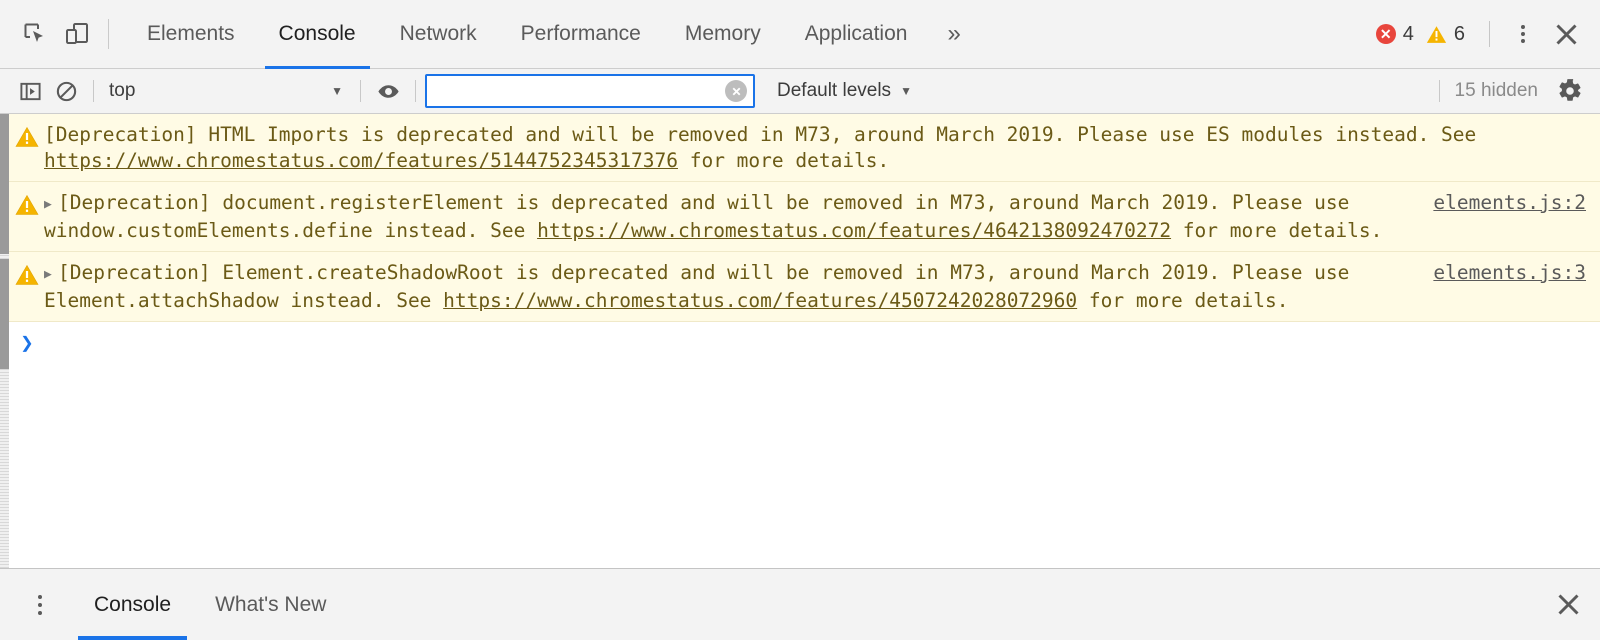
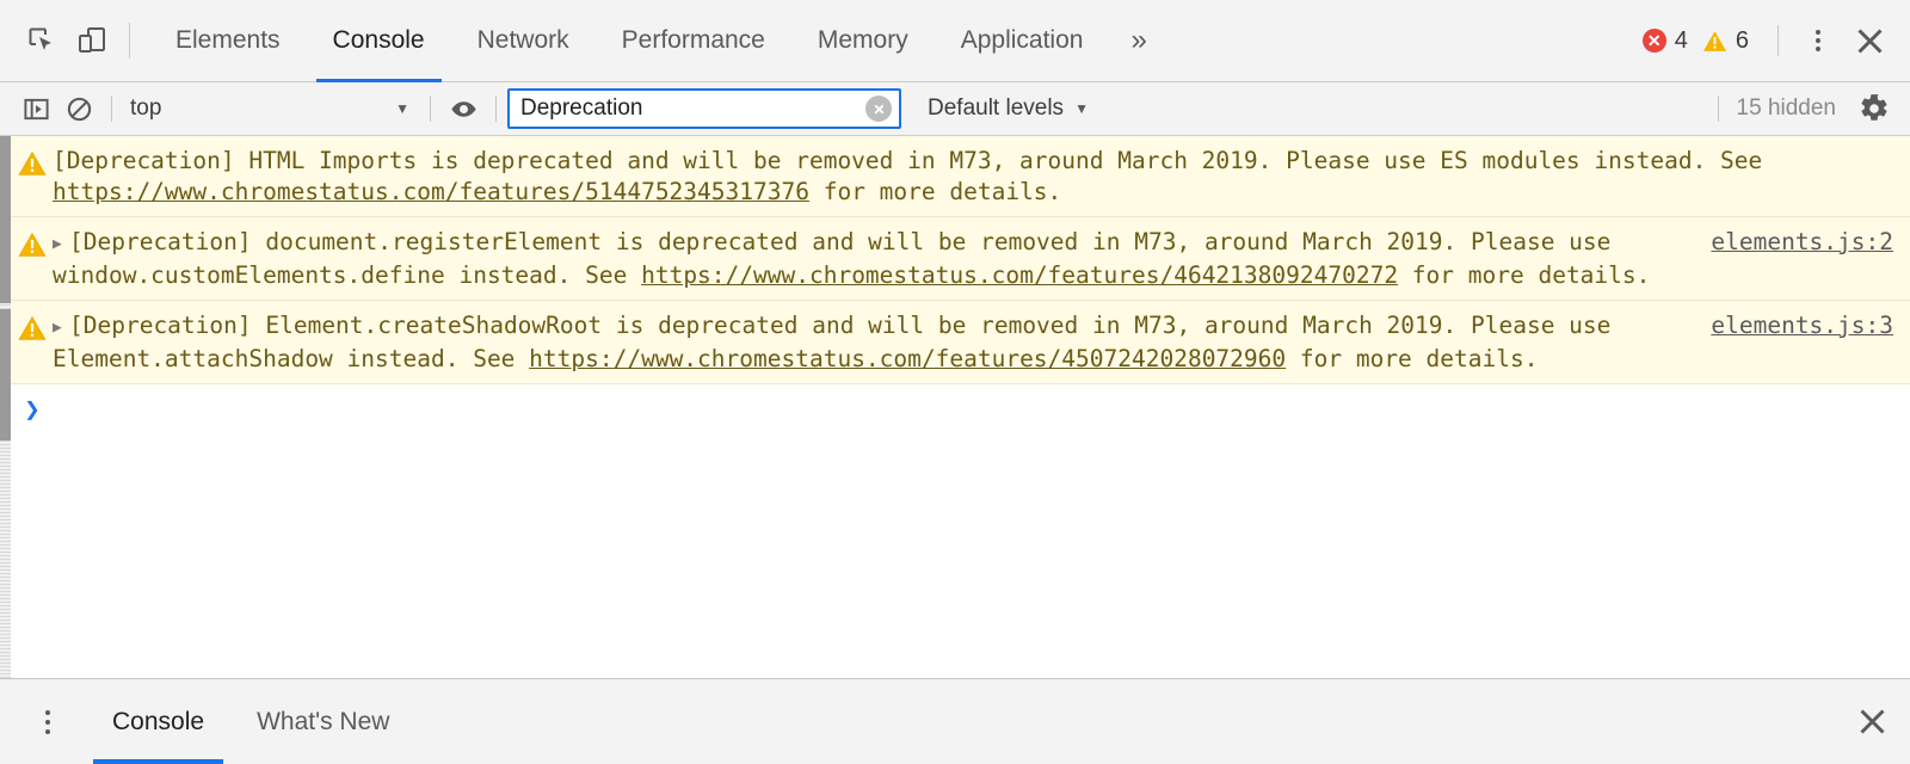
  Elements
  Console
  Network
  Performance
  Memory
  Application
  »
  ✕
  4
  6
  top
  ▼
+ Deprecation
  Default levels
  ▼
  15 hidden
  [Deprecation] HTML Imports is deprecated and will be removed in M73, around March 2019. Please use ES modules instead. See https://www.chromestatus.com/features/5144752345317376 for more details.
  elements.js:2
  ▶ [Deprecation] document.registerElement is deprecated and will be removed in M73, around March 2019. Please use window.customElements.define instead. See https://www.chromestatus.com/features/4642138092470272 for more details.
  elements.js:3
  ▶ [Deprecation] Element.createShadowRoot is deprecated and will be removed in M73, around March 2019. Please use Element.attachShadow instead. See https://www.chromestatus.com/features/4507242028072960 for more details.
  ❯
  Console
  What's New
